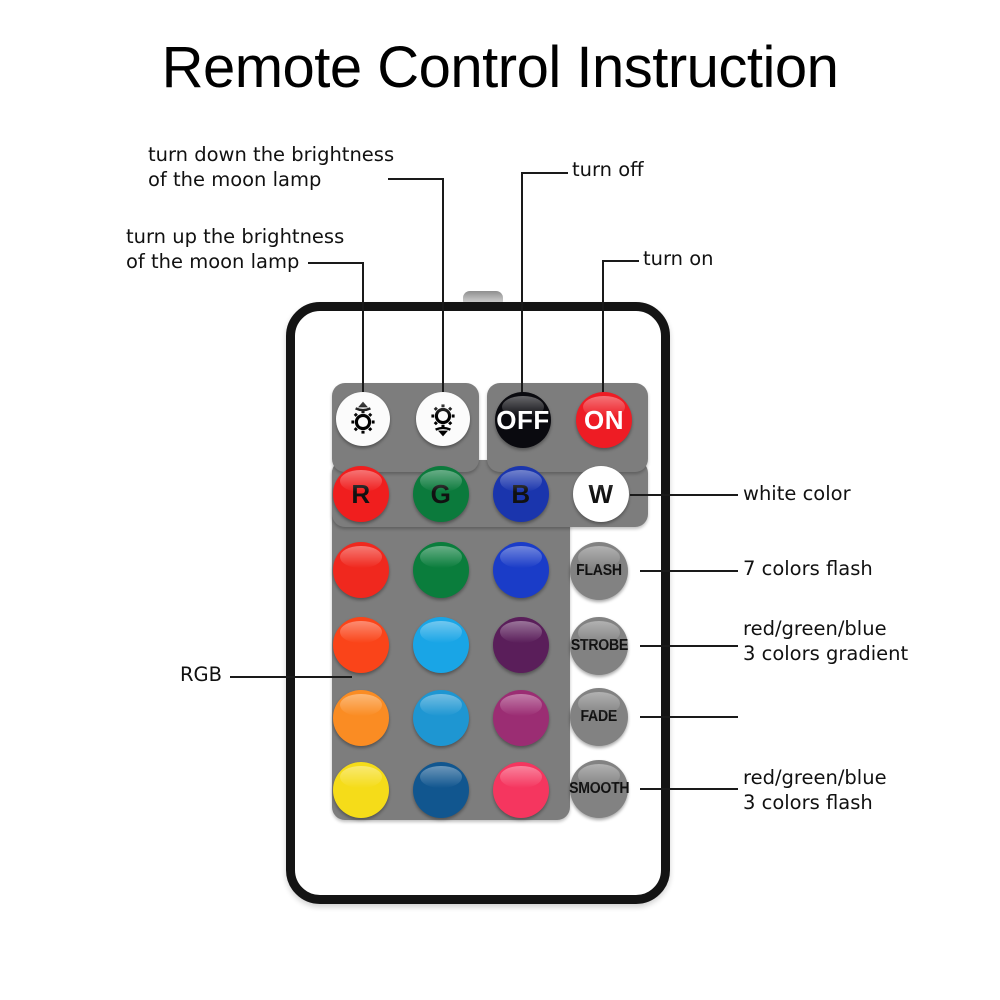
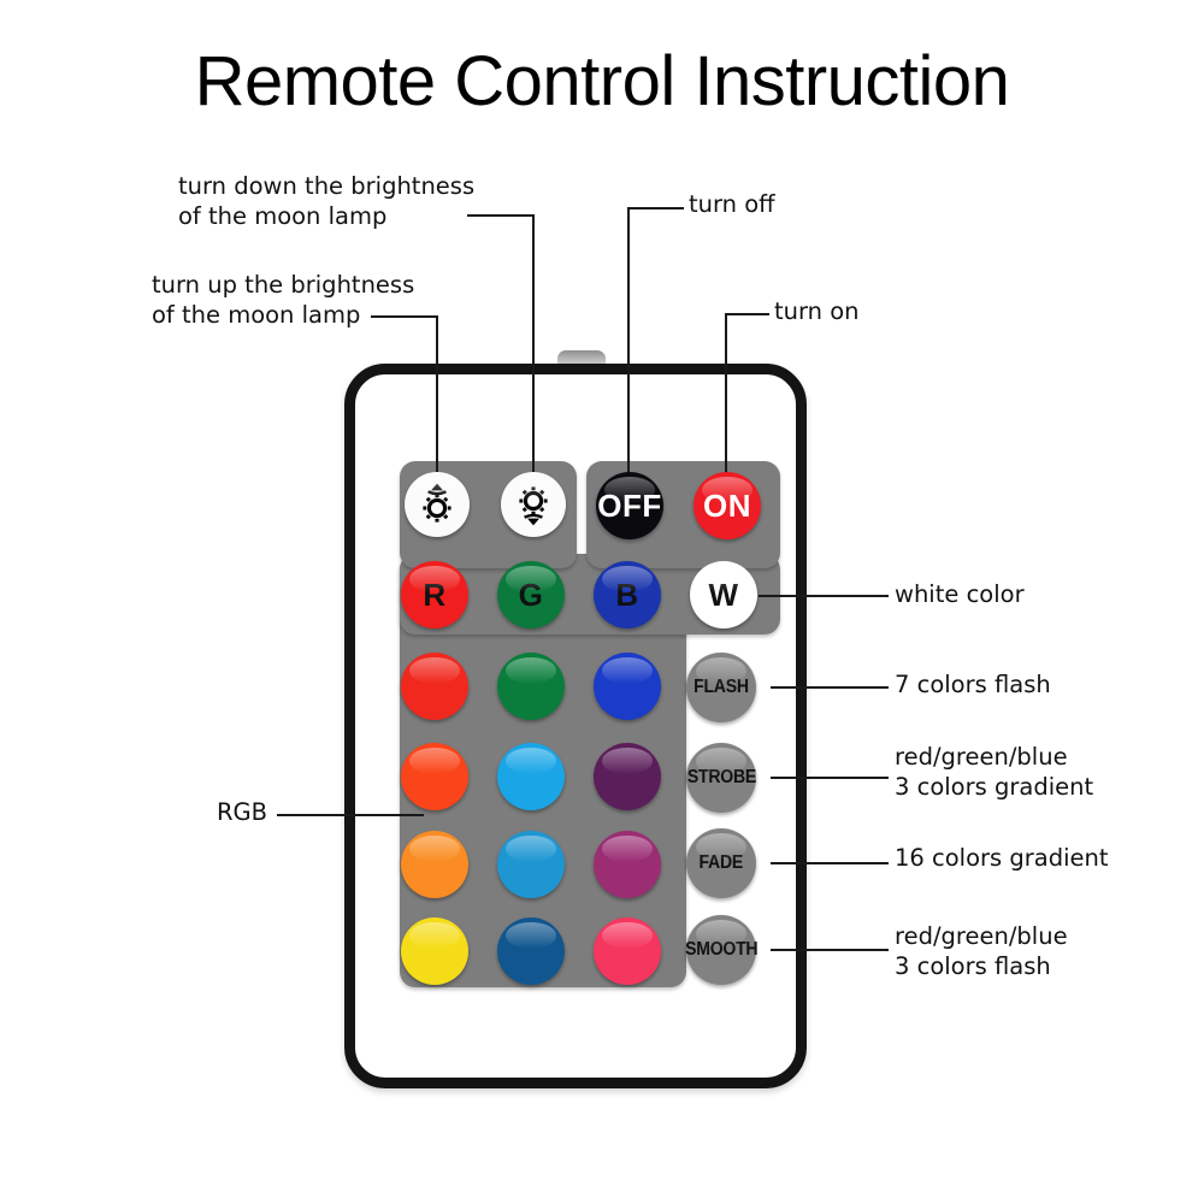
  Remote Control Instruction
  turn down the brightness
  of the moon lamp
  turn up the brightness
  of the moon lamp
  turn off
  turn on
  white color
  7 colors flash
  red/green/blue
  3 colors gradient
+ 16 colors gradient
  red/green/blue
  3 colors flash
  RGB
  OFF
  ON
  R
  G
  B
  W
  FLASH
  STROBE
  FADE
  SMOOTH
